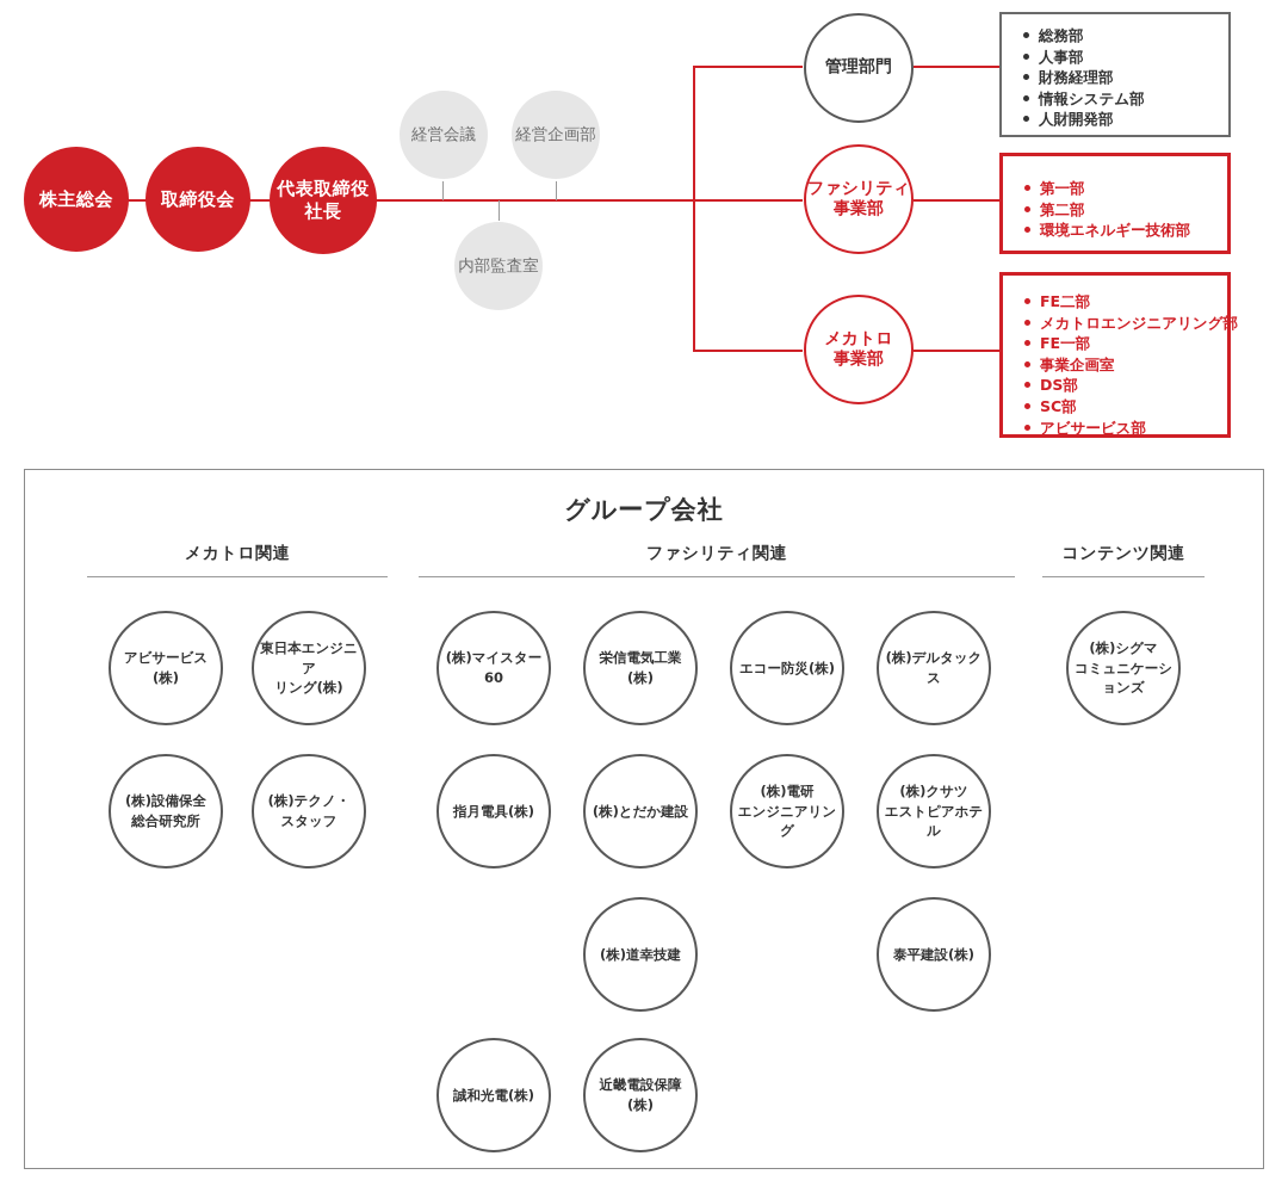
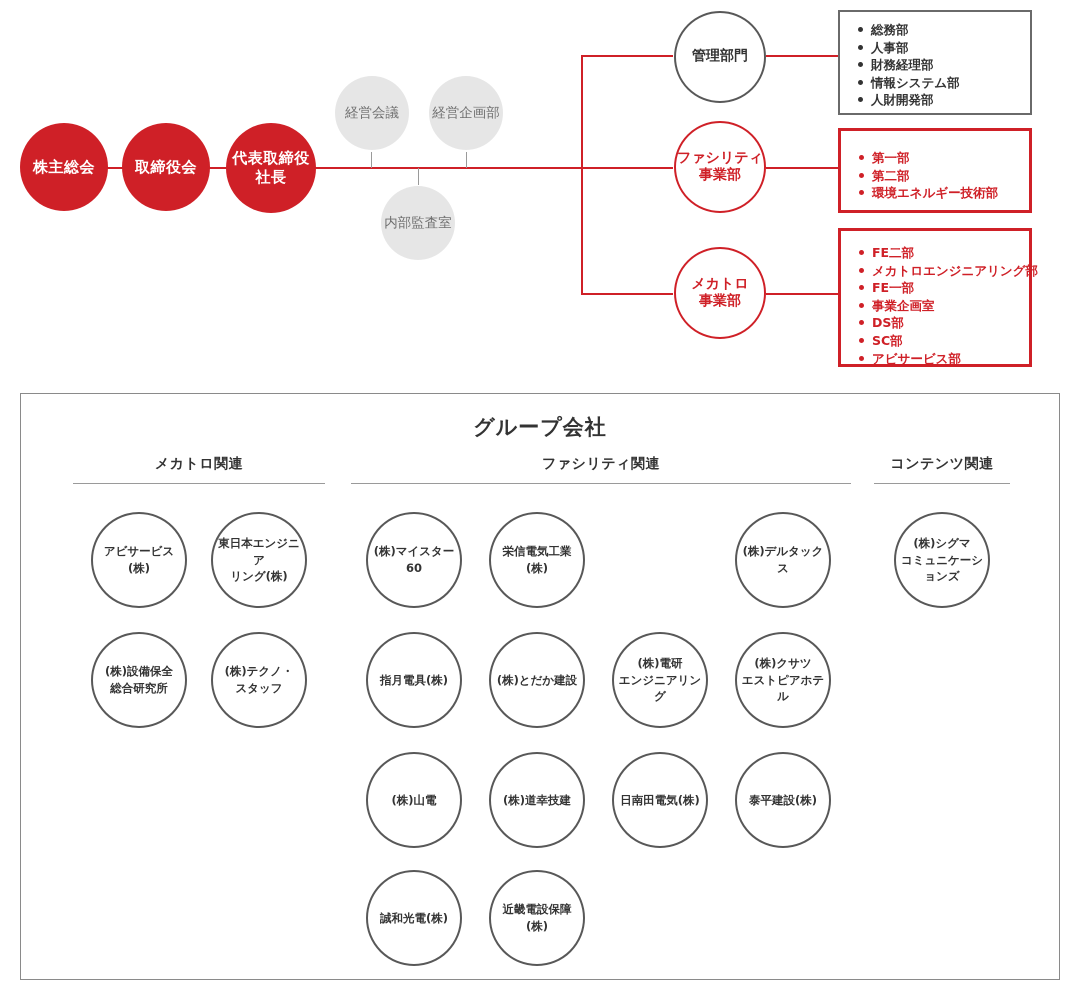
  株主総会
  取締役会
  代表取締役
  社長
  経営会議
  経営企画部
  内部監査室
  管理部門
  ファシリティ
  事業部
  メカトロ
  事業部
  総務部
  人事部
  財務経理部
  情報システム部
  人財開発部
  第一部
  第二部
  環境エネルギー技術部
  FE二部
  メカトロエンジニアリング部
  FE一部
  事業企画室
  DS部
  SC部
  アビサービス部
  グループ会社
  メカトロ関連
  ファシリティ関連
  コンテンツ関連
  アビサービス(株)
  東日本エンジニア
  リング(株)
  (株)設備保全
  総合研究所
  (株)テクノ・
  スタッフ
  (株)マイスター60
  栄信電気工業(株)
- エコー防災(株)
  (株)デルタックス
  指月電具(株)
  (株)とだか建設
  (株)電研
  エンジニアリング
  (株)クサツ
  エストピアホテル
+ (株)山電
  (株)道幸技建
+ 日南田電気(株)
  泰平建設(株)
  誠和光電(株)
  近畿電設保障(株)
  (株)シグマ
  コミュニケーションズ
